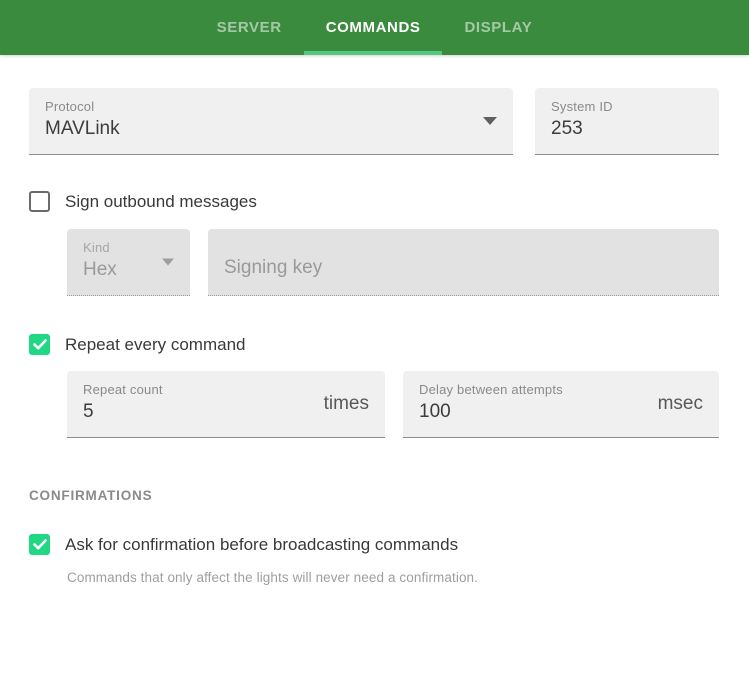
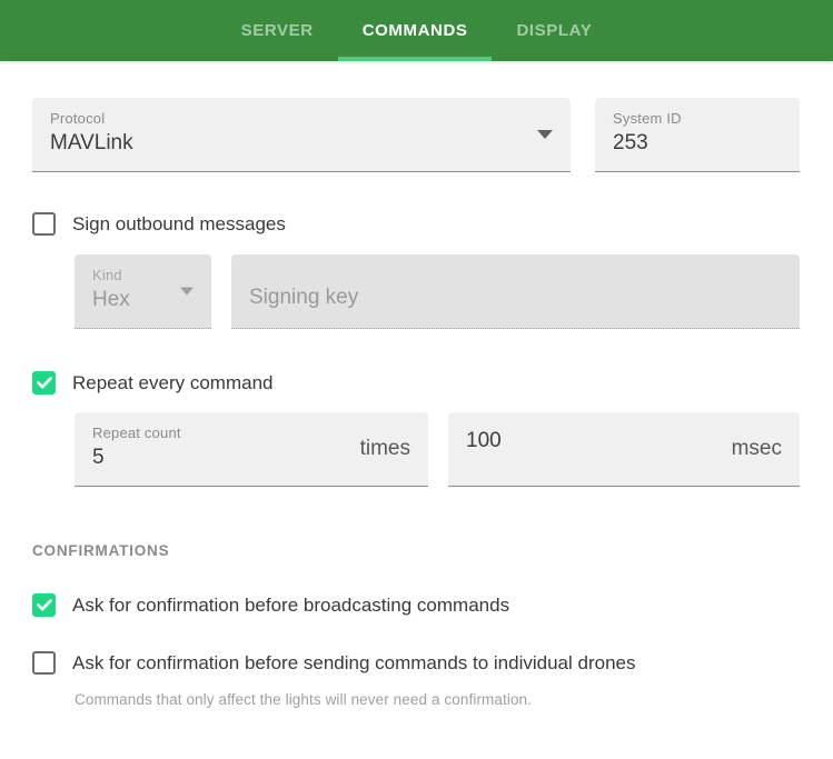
  SERVER
  COMMANDS
  DISPLAY
  Protocol
  MAVLink
  System ID
  253
  Sign outbound messages
  Kind
  Hex
  Signing key
  Repeat every command
  Repeat count
  5
  times
- Delay between attempts
  100
  msec
  CONFIRMATIONS
  Ask for confirmation before broadcasting commands
+ Ask for confirmation before sending commands to individual drones
  Commands that only affect the lights will never need a confirmation.
